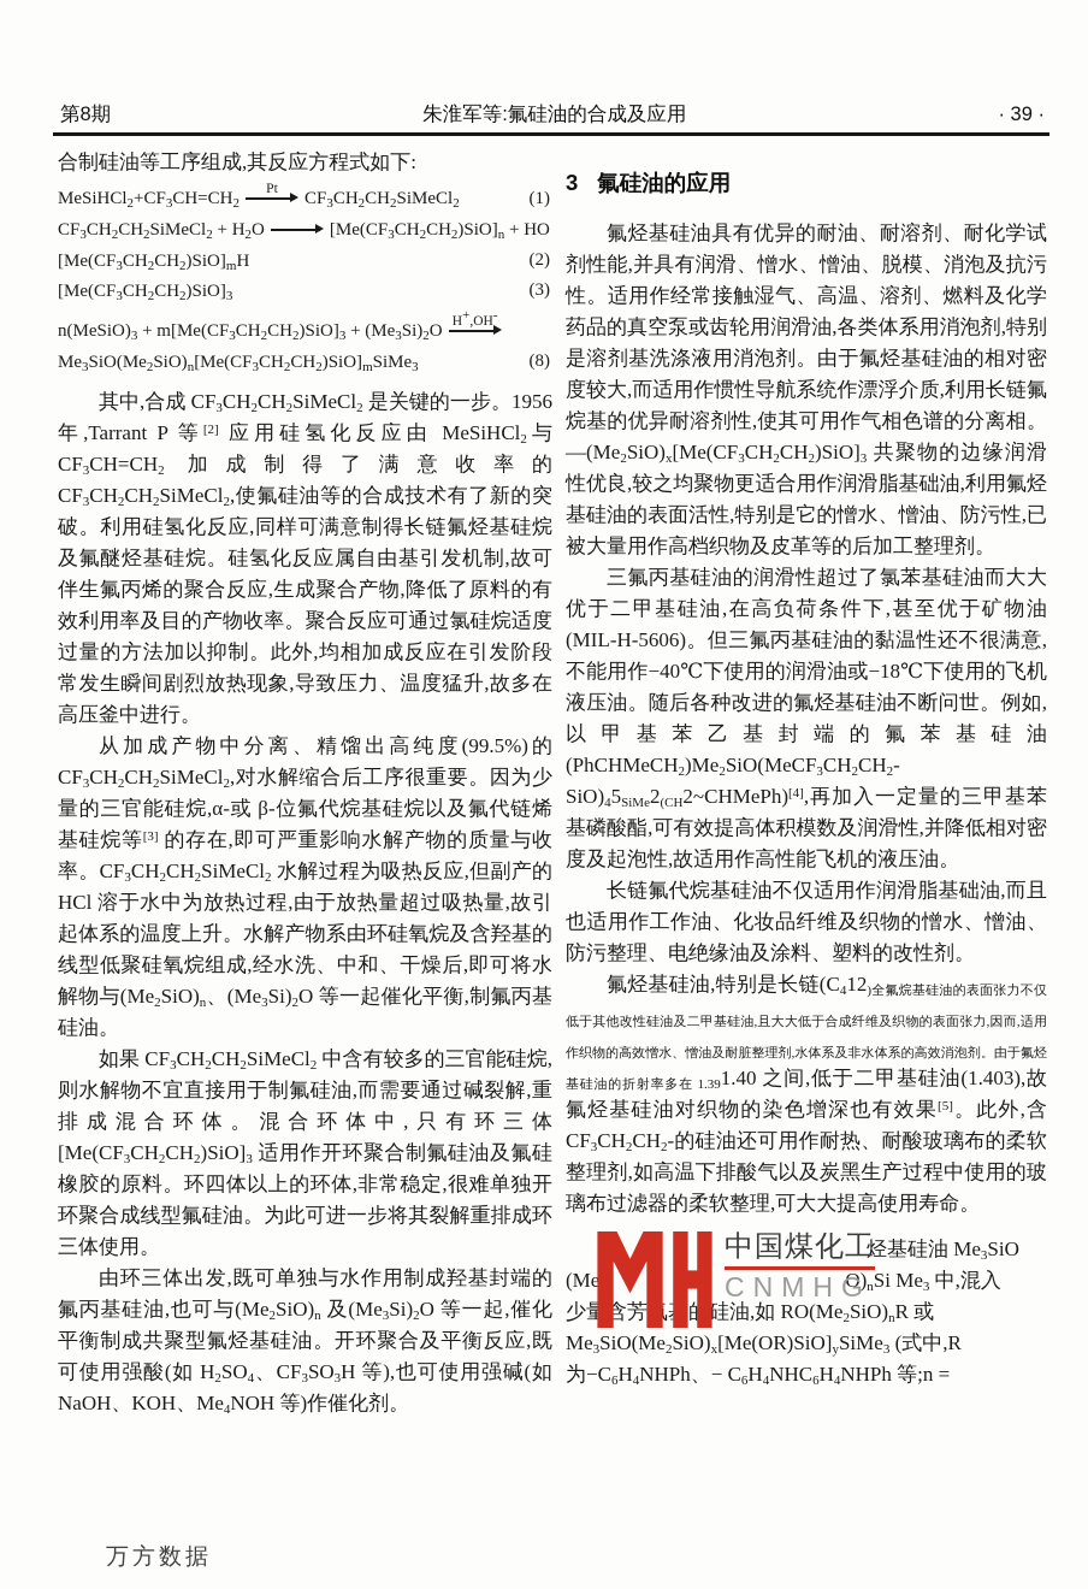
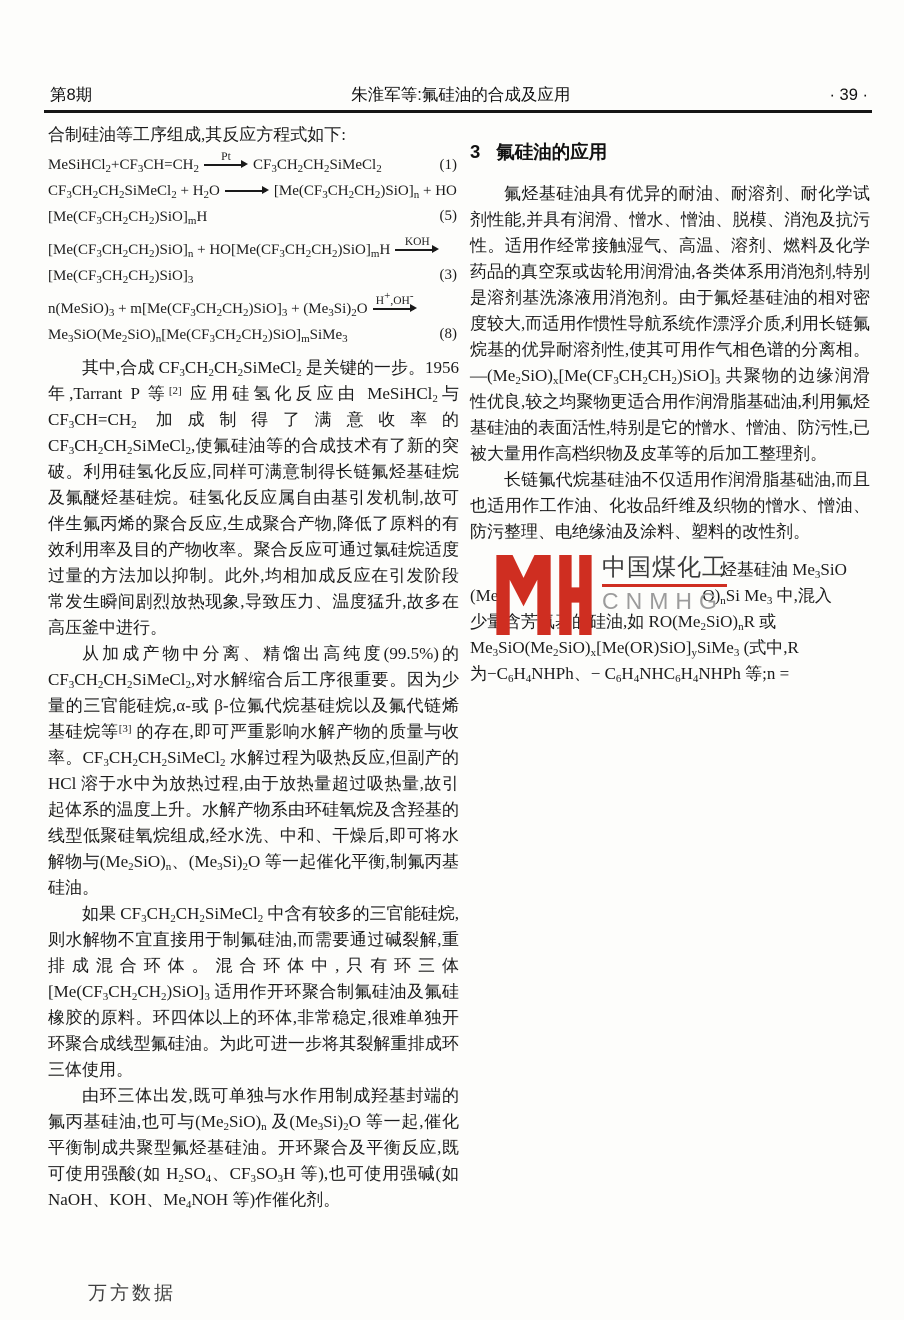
  第8期
  朱淮军等:氟硅油的合成及应用
  · 39 ·
  合制硅油等工序组成,其反应方程式如下:
  MeSiHCl2+CF3CH=CH2
  Pt
  CF3CH2CH2SiMeCl2
  (1)
  CF3CH2CH2SiMeCl2 + H2O [Me(CF3CH2CH2)SiO]n + HO
  [Me(CF3CH2CH2)SiO]mH
- (2)
+ (5)
+ [Me(CF3CH2CH2)SiO]n + HO[Me(CF3CH2CH2)SiO]mH
+ KOH
  [Me(CF3CH2CH2)SiO]3
  (3)
  n(MeSiO)3 + m[Me(CF3CH2CH2)SiO]3 + (Me3Si)2O
  H+,OH-
  Me3SiO(Me2SiO)n[Me(CF3CH2CH2)SiO]mSiMe3
  (8)
  其中,合成 CF3CH2CH2SiMeCl2 是关键的一步。1956 年,Tarrant P 等[2] 应用硅氢化反应由 MeSiHCl2与 CF3CH=CH2 加成制得了满意收率的 CF3CH2CH2SiMeCl2,使氟硅油等的合成技术有了新的突破。利用硅氢化反应,同样可满意制得长链氟烃基硅烷及氟醚烃基硅烷。硅氢化反应属自由基引发机制,故可伴生氟丙烯的聚合反应,生成聚合产物,降低了原料的有效利用率及目的产物收率。聚合反应可通过氯硅烷适度过量的方法加以抑制。此外,均相加成反应在引发阶段常发生瞬间剧烈放热现象,导致压力、温度猛升,故多在高压釜中进行。
  从加成产物中分离、精馏出高纯度(99.5%)的 CF3CH2CH2SiMeCl2,对水解缩合后工序很重要。因为少量的三官能硅烷,α-或 β-位氟代烷基硅烷以及氟代链烯基硅烷等[3] 的存在,即可严重影响水解产物的质量与收率。CF3CH2CH2SiMeCl2 水解过程为吸热反应,但副产的 HCl 溶于水中为放热过程,由于放热量超过吸热量,故引起体系的温度上升。水解产物系由环硅氧烷及含羟基的线型低聚硅氧烷组成,经水洗、中和、干燥后,即可将水解物与(Me2SiO)n、(Me3Si)2O 等一起催化平衡,制氟丙基硅油。
  如果 CF3CH2CH2SiMeCl2 中含有较多的三官能硅烷,则水解物不宜直接用于制氟硅油,而需要通过碱裂解,重排成混合环体。混合环体中,只有环三体[Me(CF3CH2CH2)SiO]3 适用作开环聚合制氟硅油及氟硅橡胶的原料。环四体以上的环体,非常稳定,很难单独开环聚合成线型氟硅油。为此可进一步将其裂解重排成环三体使用。
  由环三体出发,既可单独与水作用制成羟基封端的氟丙基硅油,也可与(Me2SiO)n 及(Me3Si)2O 等一起,催化平衡制成共聚型氟烃基硅油。开环聚合及平衡反应,既可使用强酸(如 H2SO4、CF3SO3H 等),也可使用强碱(如 NaOH、KOH、Me4NOH 等)作催化剂。
  3 氟硅油的应用
  氟烃基硅油具有优异的耐油、耐溶剂、耐化学试剂性能,并具有润滑、憎水、憎油、脱模、消泡及抗污性。适用作经常接触湿气、高温、溶剂、燃料及化学药品的真空泵或齿轮用润滑油,各类体系用消泡剂,特别是溶剂基洗涤液用消泡剂。由于氟烃基硅油的相对密度较大,而适用作惯性导航系统作漂浮介质,利用长链氟烷基的优异耐溶剂性,使其可用作气相色谱的分离相。—(Me2SiO)x[Me(CF3CH2CH2)SiO]3 共聚物的边缘润滑性优良,较之均聚物更适合用作润滑脂基础油,利用氟烃基硅油的表面活性,特别是它的憎水、憎油、防污性,已被大量用作高档织物及皮革等的后加工整理剂。
- 三氟丙基硅油的润滑性超过了氯苯基硅油而大大优于二甲基硅油,在高负荷条件下,甚至优于矿物油(MIL-H-5606)。但三氟丙基硅油的黏温性还不很满意,不能用作−40℃下使用的润滑油或−18℃下使用的飞机液压油。随后各种改进的氟烃基硅油不断问世。例如,以甲基苯乙基封端的氟苯基硅油(PhCHMeCH2)Me2SiO(MeCF3CH2CH2-SiO)45SiMe2(CH2~CHMePh)[4],再加入一定量的三甲基苯基磷酸酯,可有效提高体积模数及润滑性,并降低相对密度及起泡性,故适用作高性能飞机的液压油。
  长链氟代烷基硅油不仅适用作润滑脂基础油,而且也适用作工作油、化妆品纤维及织物的憎水、憎油、防污整理、电绝缘油及涂料、塑料的改性剂。
- 氟烃基硅油,特别是长链(C412)全氟烷基硅油的表面张力不仅低于其他改性硅油及二甲基硅油,且大大低于合成纤维及织物的表面张力,因而,适用作织物的高效憎水、憎油及耐脏整理剂,水体系及非水体系的高效消泡剂。由于氟烃基硅油的折射率多在 1.391.40 之间,低于二甲基硅油(1.403),故氟烃基硅油对织物的染色增深也有效果[5]。此外,含 CF3CH2CH2-的硅油还可用作耐热、耐酸玻璃布的柔软整理剂,如高温下排酸气以及炭黑生产过程中使用的玻璃布过滤器的柔软整理,可大大提高使用寿命。
  烃基硅油 Me3SiO
  (Me O)nSi Me3 中,混入
  少量含芳硅油,如 RO(Me2SiO)nR 或
  Me3SiO(Me2SiO)x[Me(OR)SiO]ySiMe3 (式中,R
  为−C6H4NHPh、− C6H4NHC6H4NHPh 等;n =
  中国煤化工
  CNMHG
  万方数据
